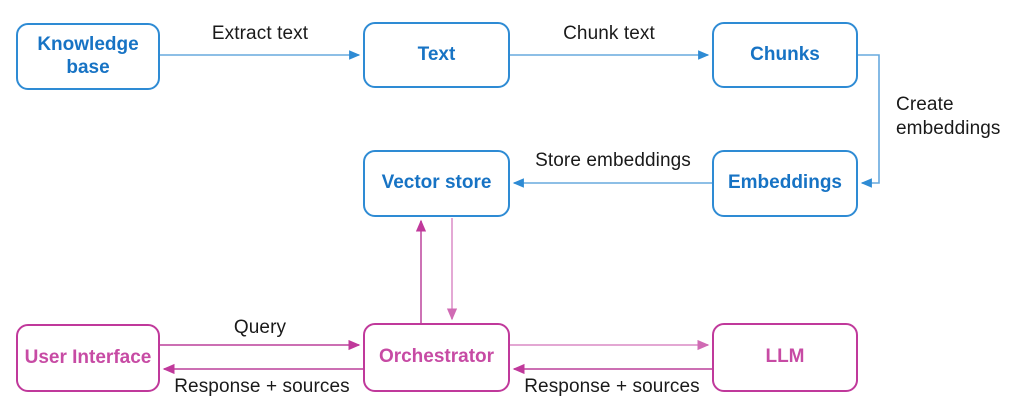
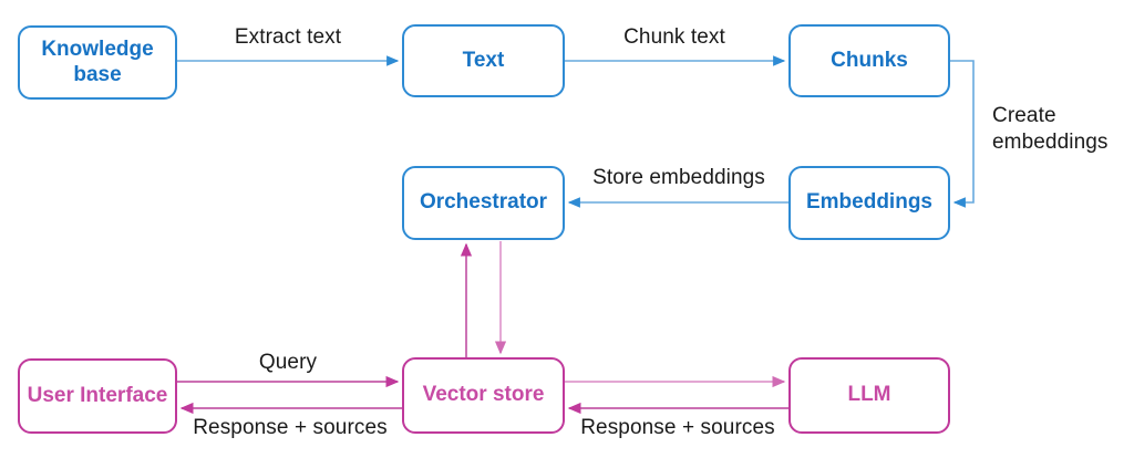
  Knowledge base
  Text
  Chunks
- Vector store
+ Orchestrator
  Embeddings
  User Interface
- Orchestrator
+ Vector store
  LLM
  Extract text
  Chunk text
  Create
  embeddings
  Store embeddings
  Query
  Response + sources
  Response + sources
